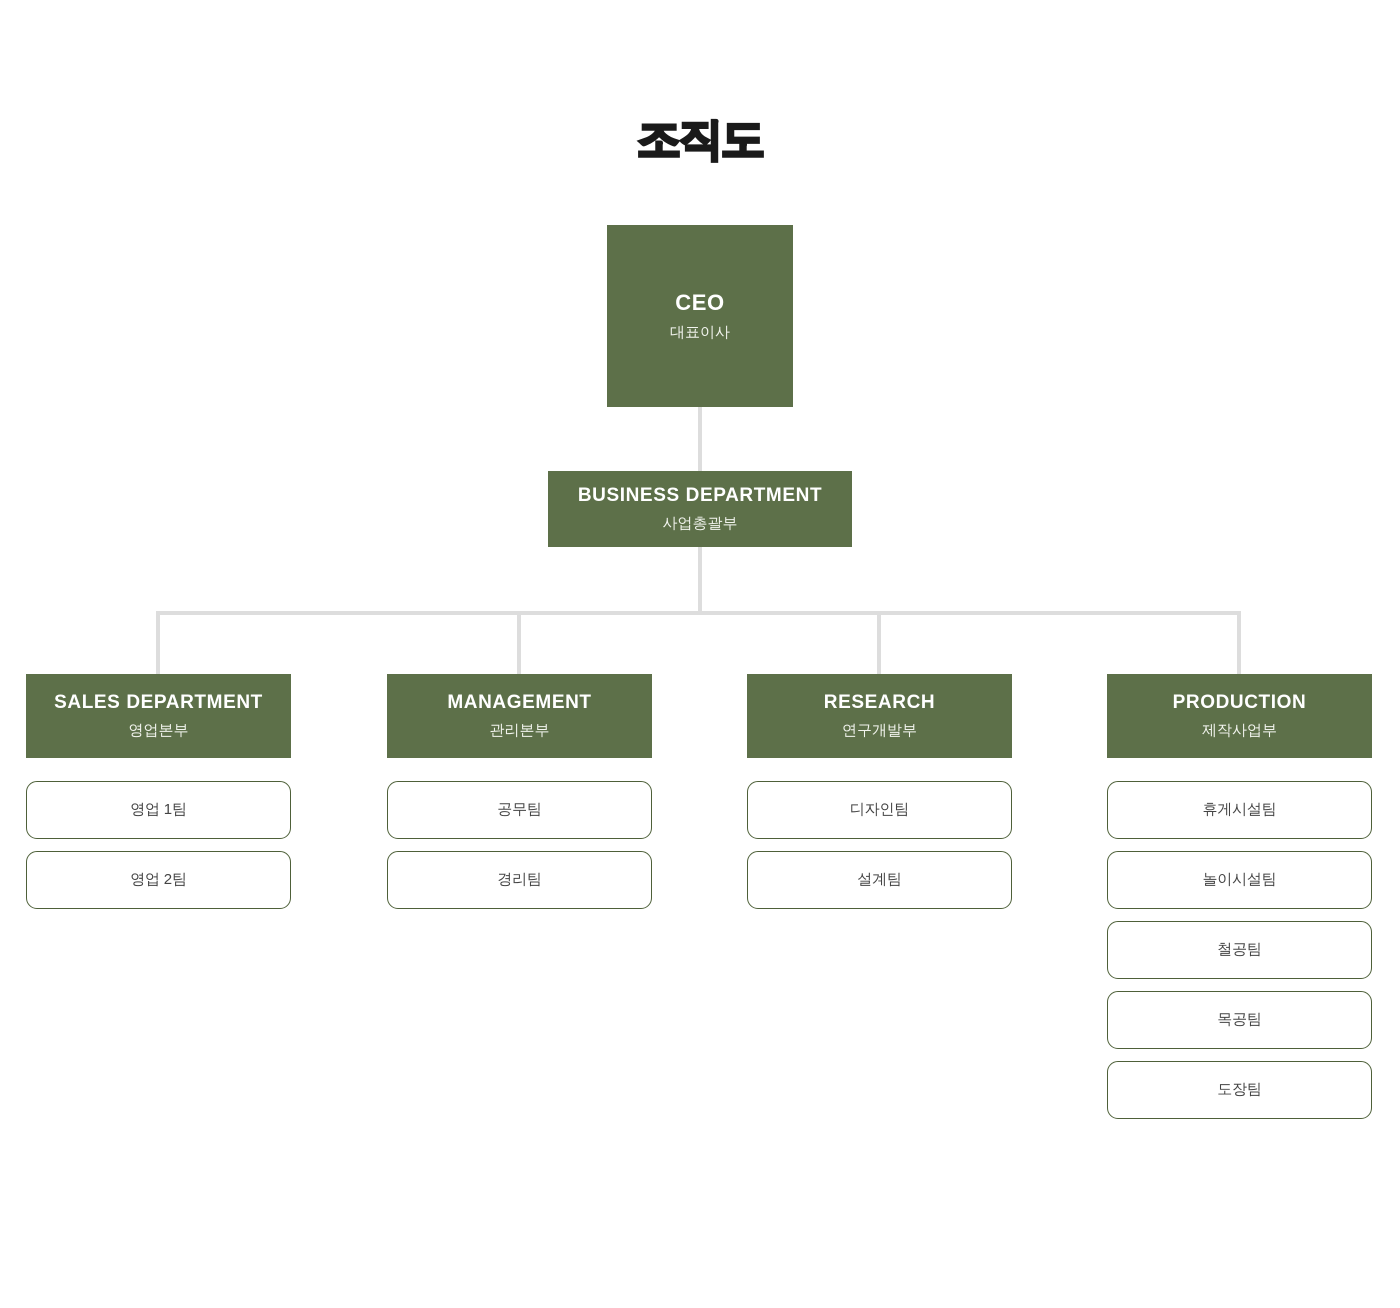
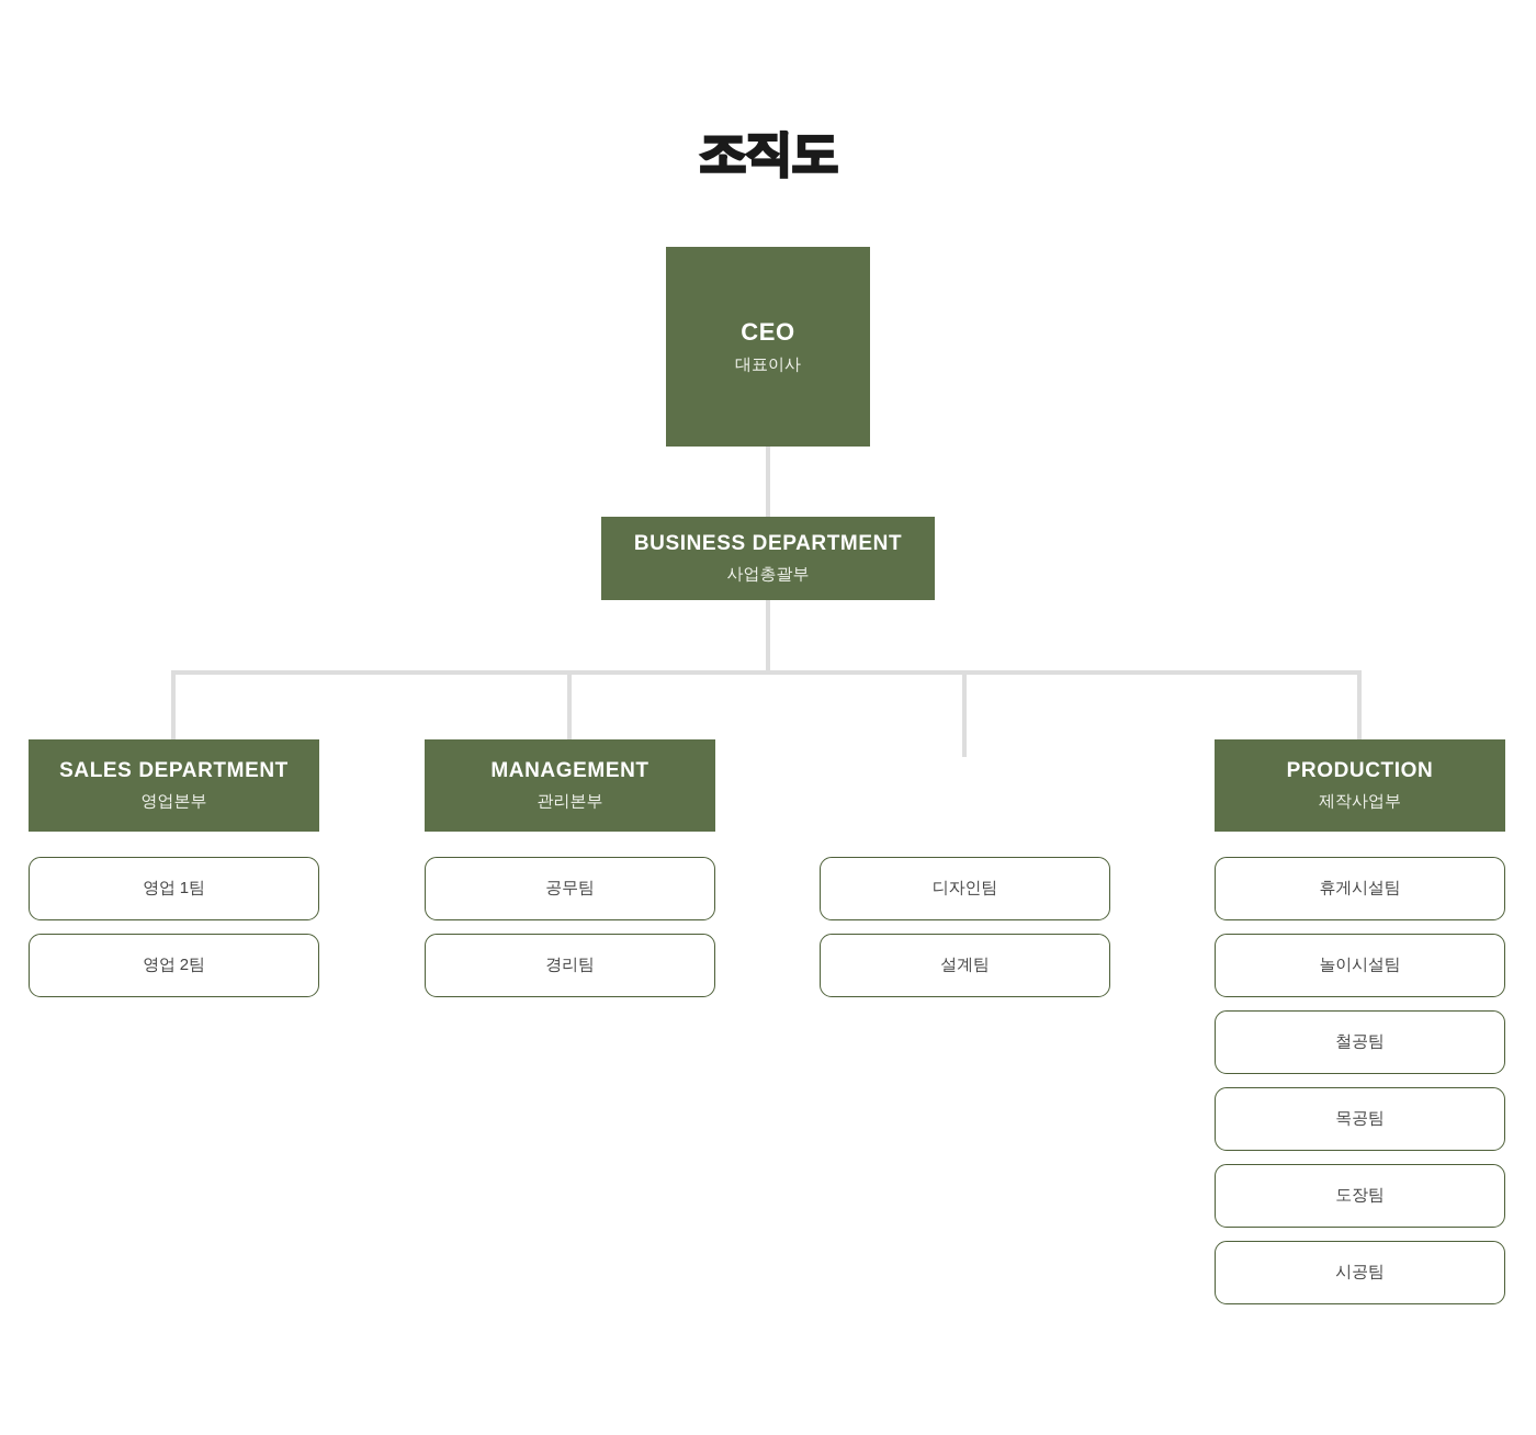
  조직도
  CEO
  대표이사
  BUSINESS DEPARTMENT
  사업총괄부
  SALES DEPARTMENT
  영업본부
  MANAGEMENT
  관리본부
- RESEARCH
- 연구개발부
  PRODUCTION
  제작사업부
  영업 1팀
  영업 2팀
  공무팀
  경리팀
  디자인팀
  설계팀
  휴게시설팀
  놀이시설팀
  철공팀
  목공팀
  도장팀
+ 시공팀
